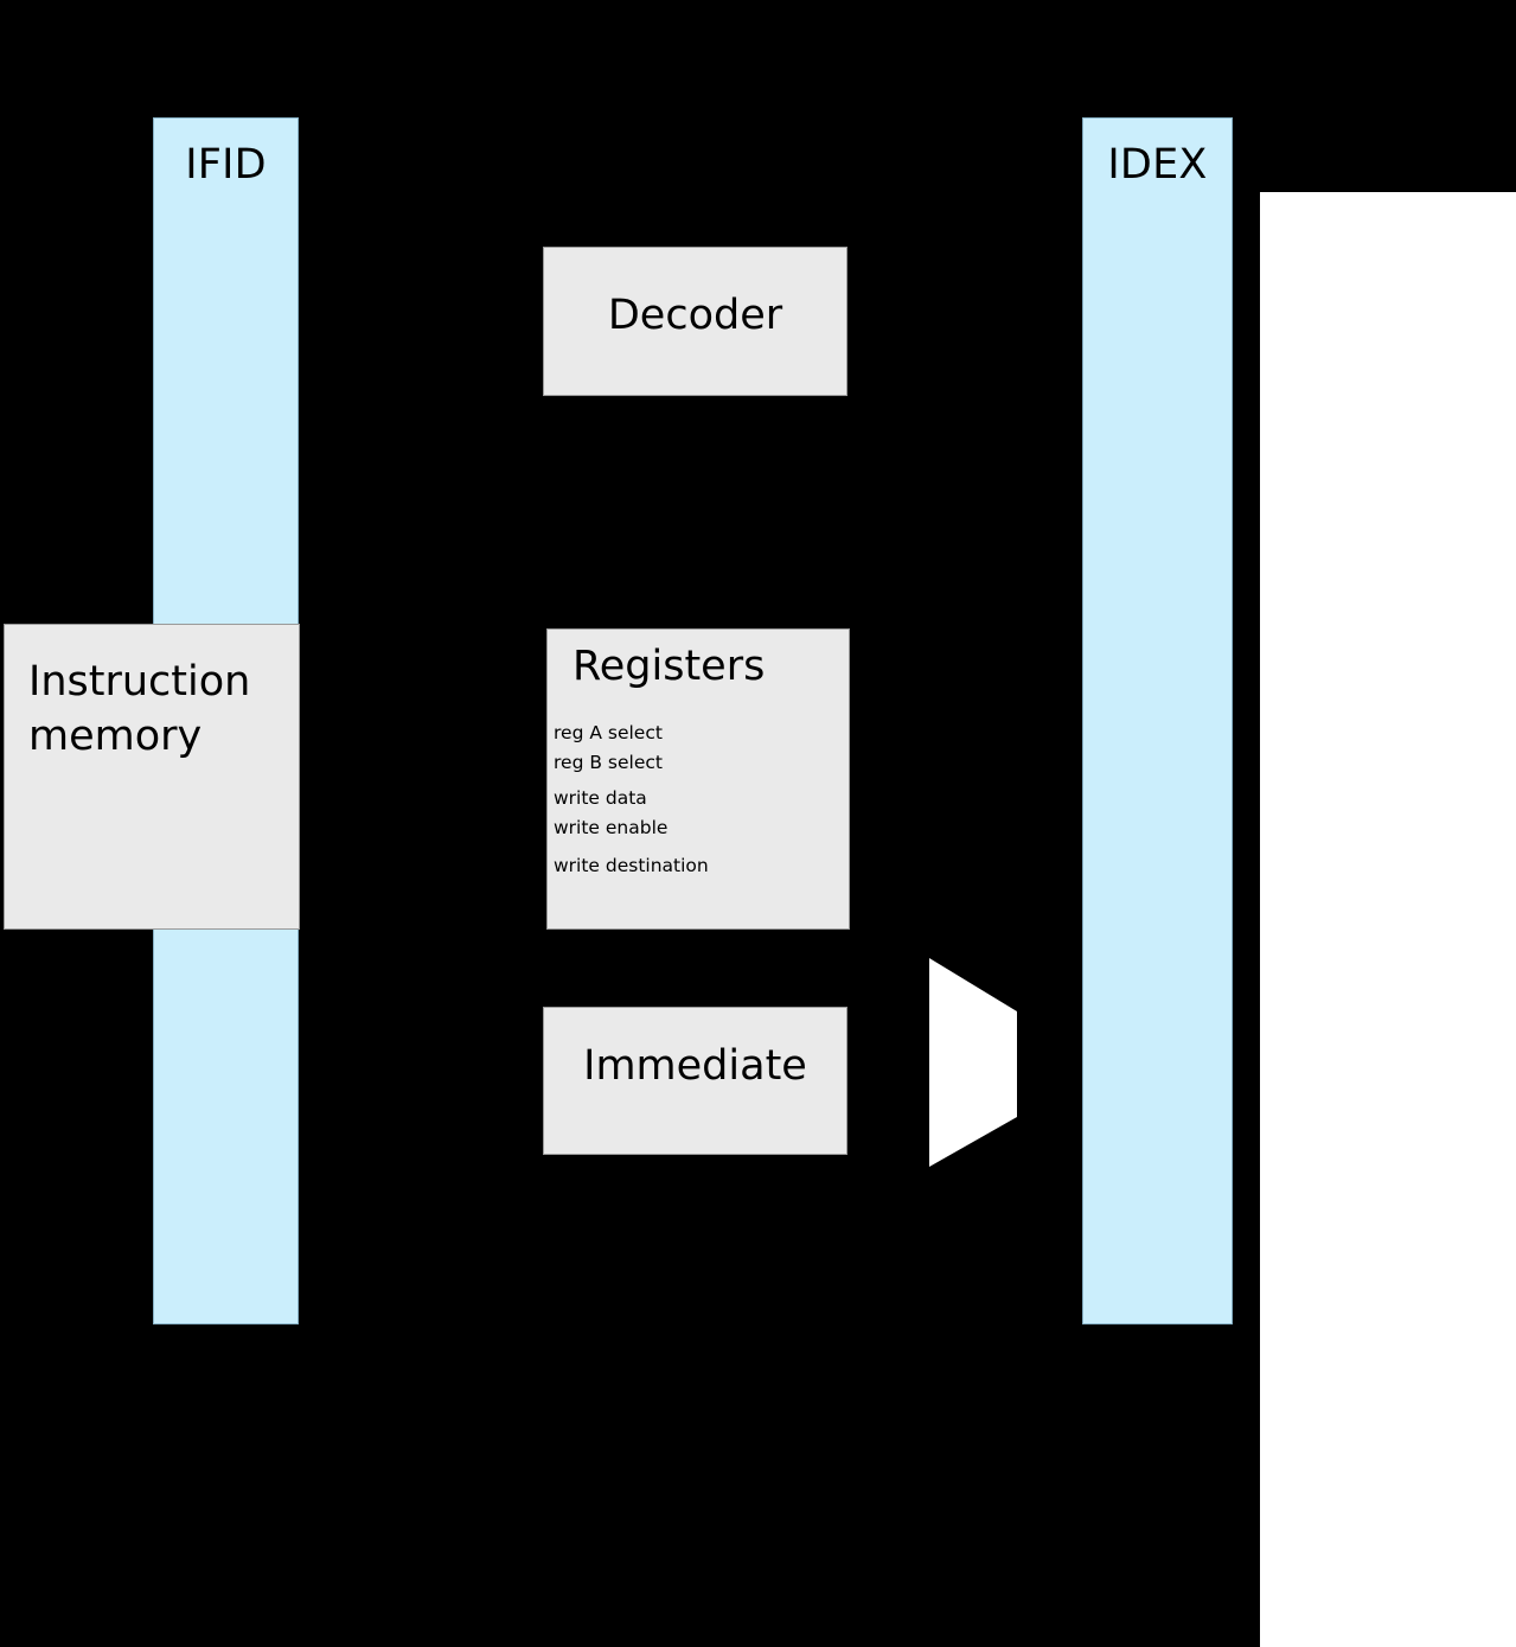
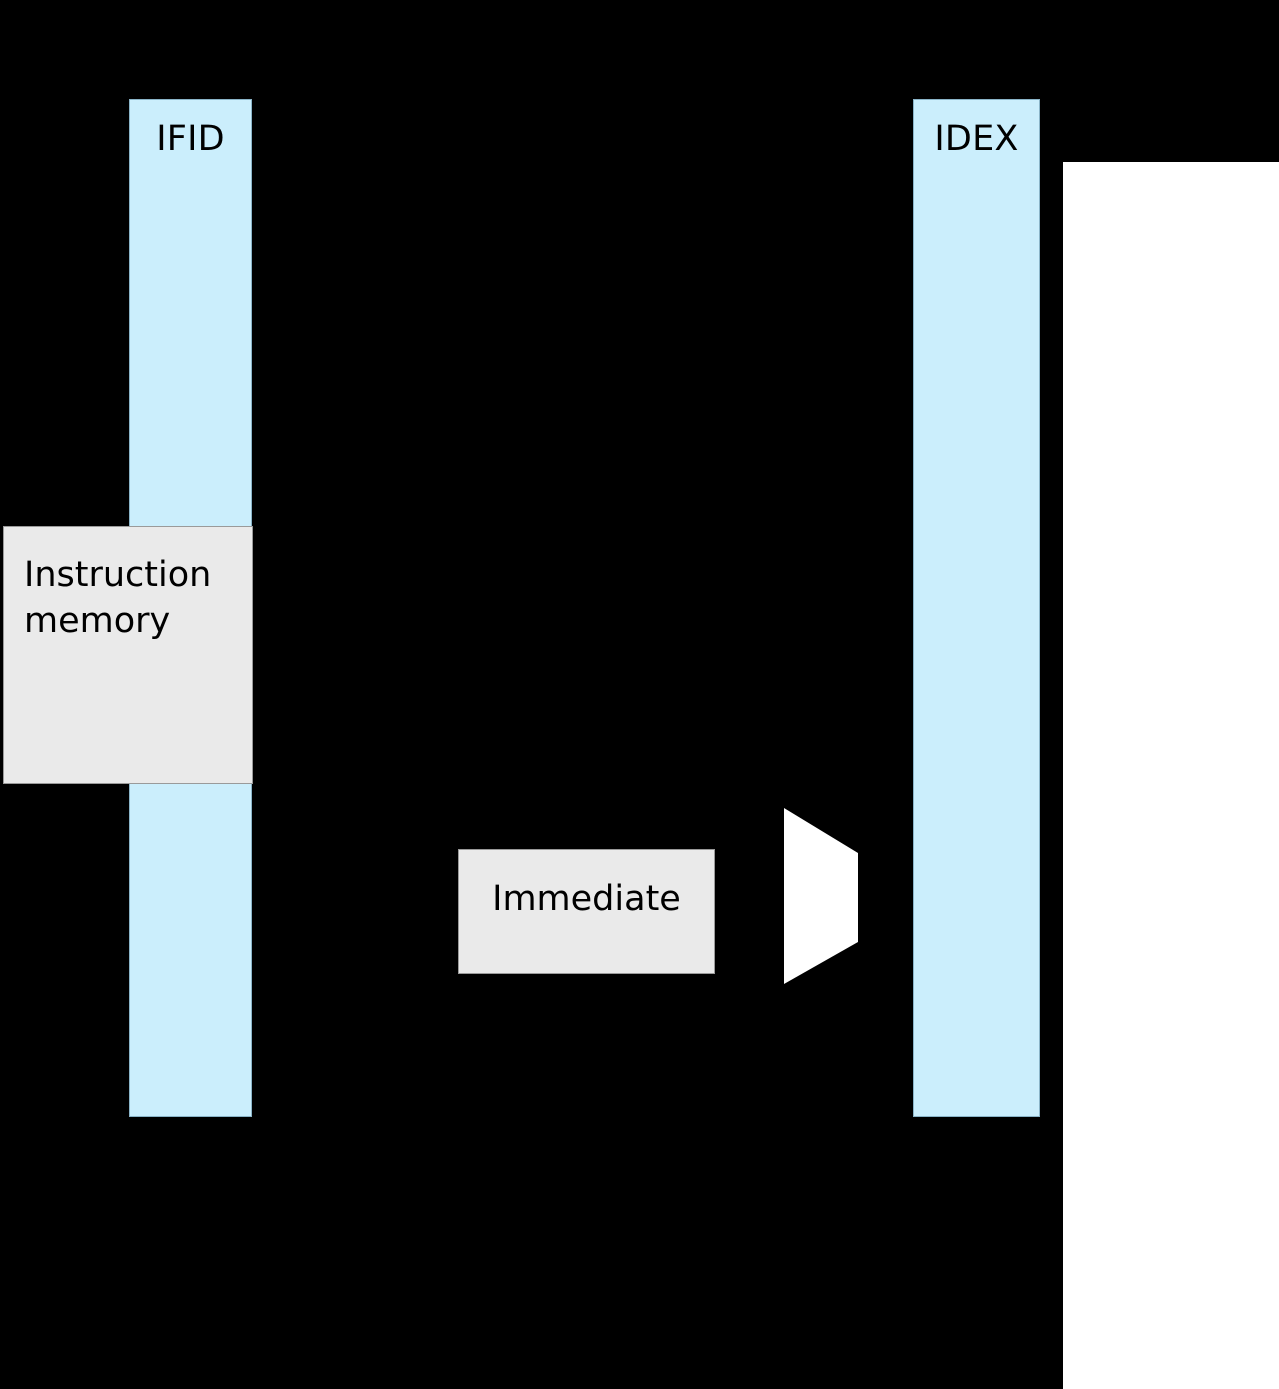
  IFID
  IDEX
  Instruction memory
- Decoder
- Registers
- reg A select
- reg B select
- write data
- write enable
- write destination
  Immediate
